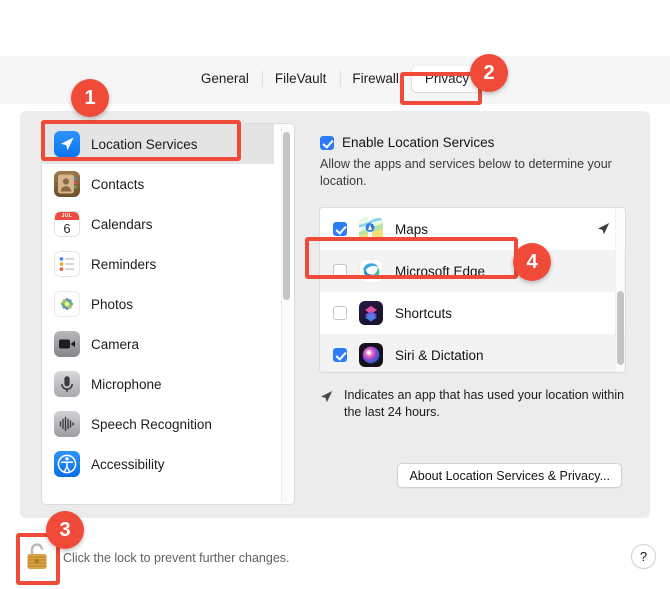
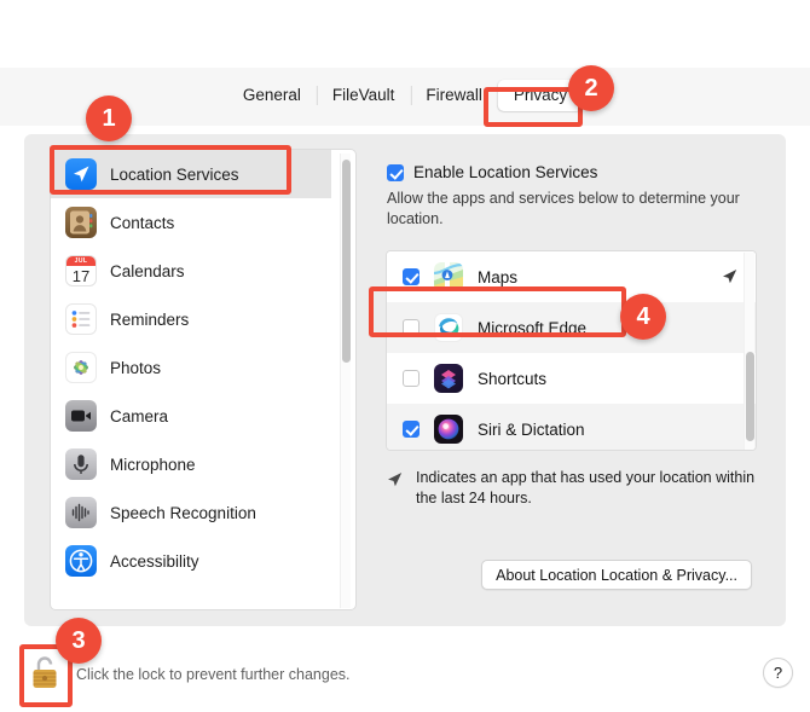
  General
  FileVault
  Firewall
  Privacy
  Location Services
  Contacts
- 6
+ 17
  Calendars
  Reminders
  Photos
  Camera
  Microphone
  Speech Recognition
  Accessibility
  Enable Location Services
  Allow the apps and services below to determine your location.
  Maps
  Microsoft Edge
  Shortcuts
  Siri & Dictation
  Indicates an app that has used your location within the last 24 hours.
- About Location Services & Privacy...
+ About Location Location & Privacy...
  Click the lock to prevent further changes.
  ?
  1
  2
  3
  4
